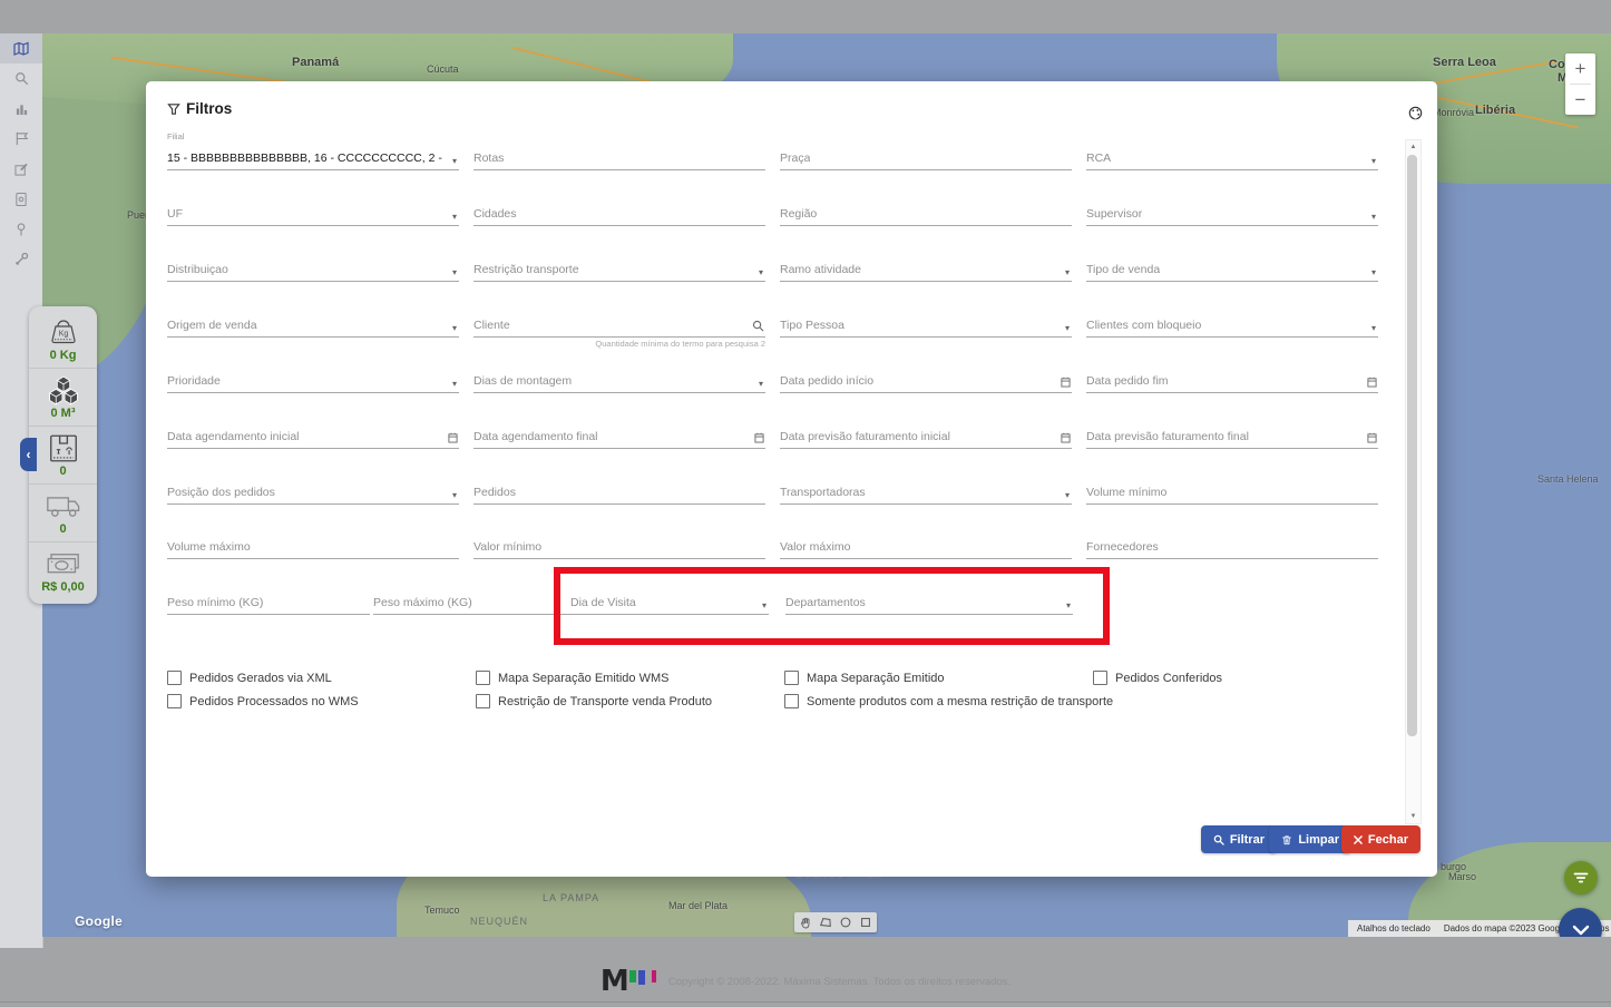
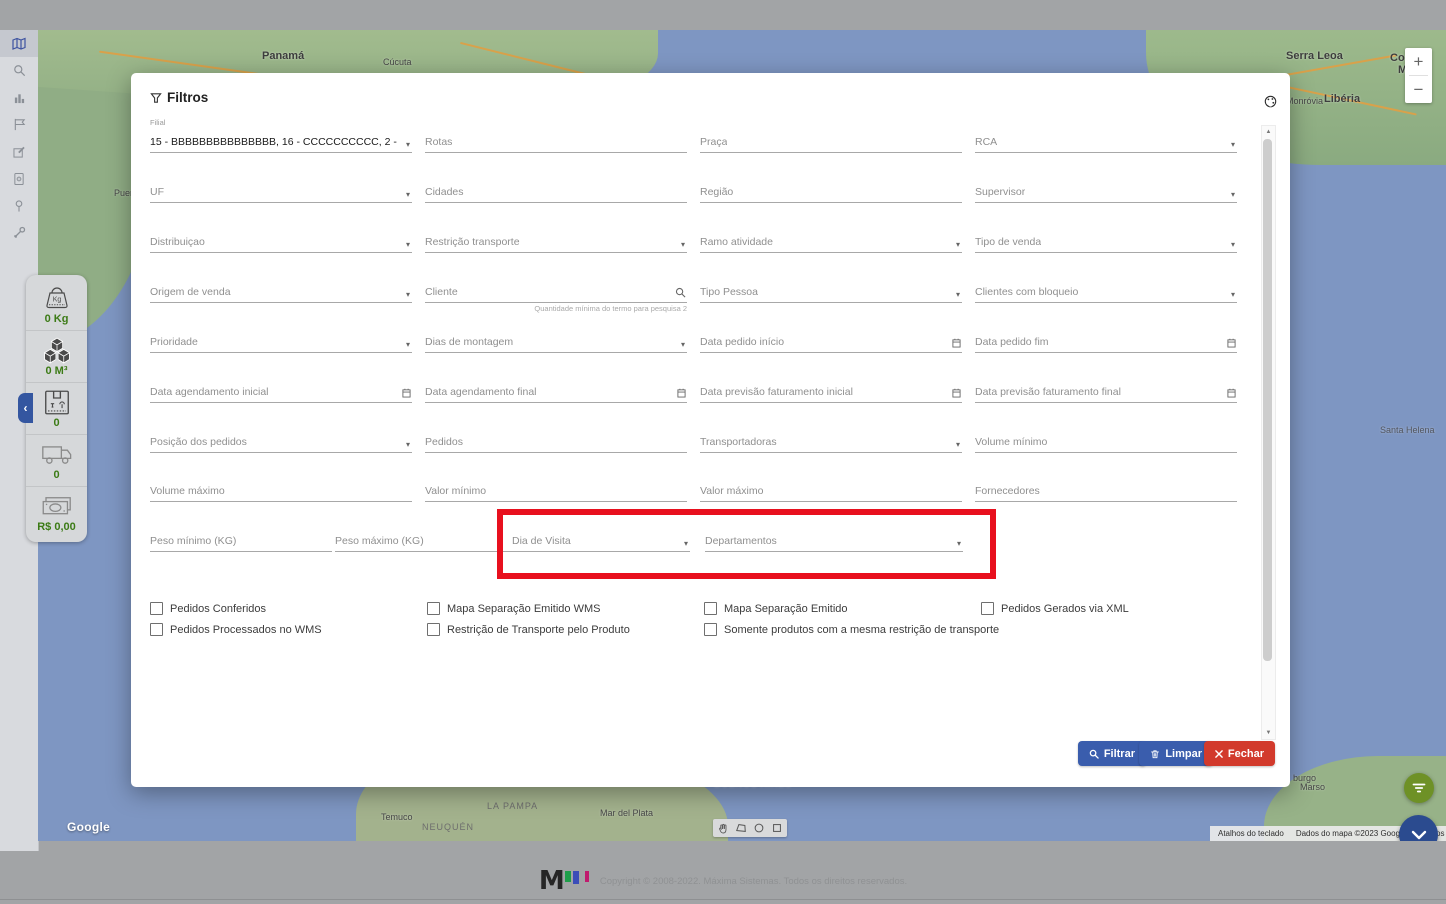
  Panamá
  Cúcuta
  Serra Leoa
  onróvia
  Libéria
  Santa Helena
  LA PAMPA
  Mar del Plata
  Temuco
  NEUQUÉN
  burgo
  Marso
  +
  −
  Google
  Atalhos do teclado
  Dados do mapa ©2023 Goog
  0 Kg
  0 M³
  0
  0
  R$ 0,00
  ‹
  Filtros
  Filial
  15 - BBBBBBBBBBBBBBB, 16 - CCCCCCCCCC, 2 -
  ▾
  Rotas
  Praça
  RCA
  ▾
  UF
  ▾
  Cidades
  Região
  Supervisor
  ▾
  Distribuiçao
  ▾
  Restrição transporte
  ▾
  Ramo atividade
  ▾
  Tipo de venda
  ▾
  Origem de venda
  ▾
  Cliente
  Quantidade mínima do termo para pesquisa 2
  Tipo Pessoa
  ▾
  Clientes com bloqueio
  ▾
  Prioridade
  ▾
  Dias de montagem
  ▾
  Data pedido início
  Data pedido fim
  Data agendamento inicial
  Data agendamento final
  Data previsão faturamento inicial
  Data previsão faturamento final
  Posição dos pedidos
  ▾
  Pedidos
  Transportadoras
  ▾
  Volume mínimo
  Volume máximo
  Valor mínimo
  Valor máximo
  Fornecedores
  Peso mínimo (KG)
  Peso máximo (KG)
  Dia de Visita
  ▾
  Departamentos
  ▾
- Pedidos Gerados via XML
+ Pedidos Conferidos
  Mapa Separação Emitido WMS
  Mapa Separação Emitido
- Pedidos Conferidos
+ Pedidos Gerados via XML
  Pedidos Processados no WMS
- Restrição de Transporte venda Produto
+ Restrição de Transporte pelo Produto
  Somente produtos com a mesma restrição de transporte
  Filtrar
  Limpar
  Fechar
  M
